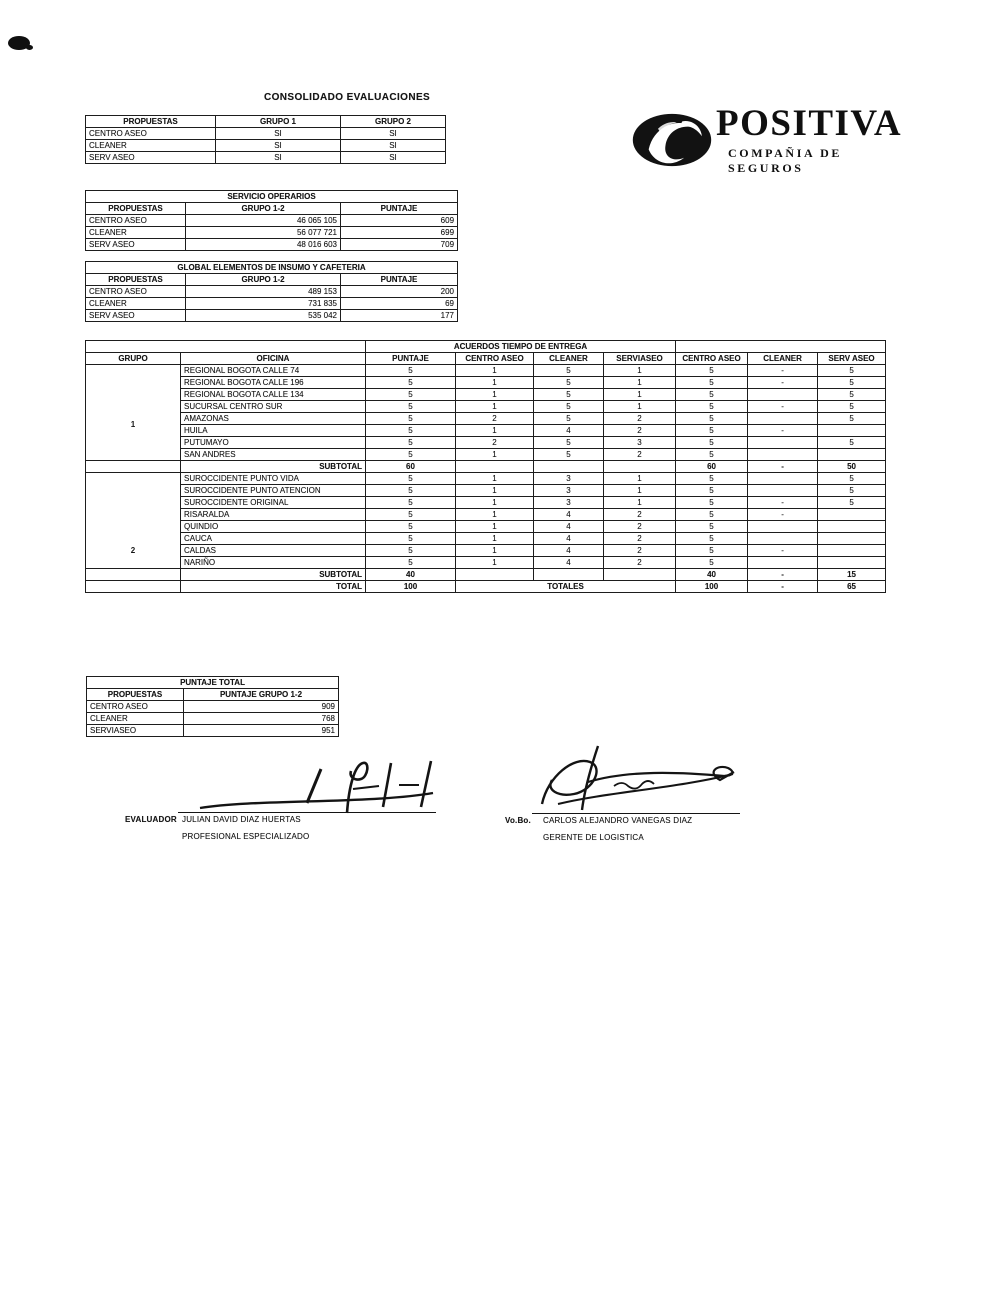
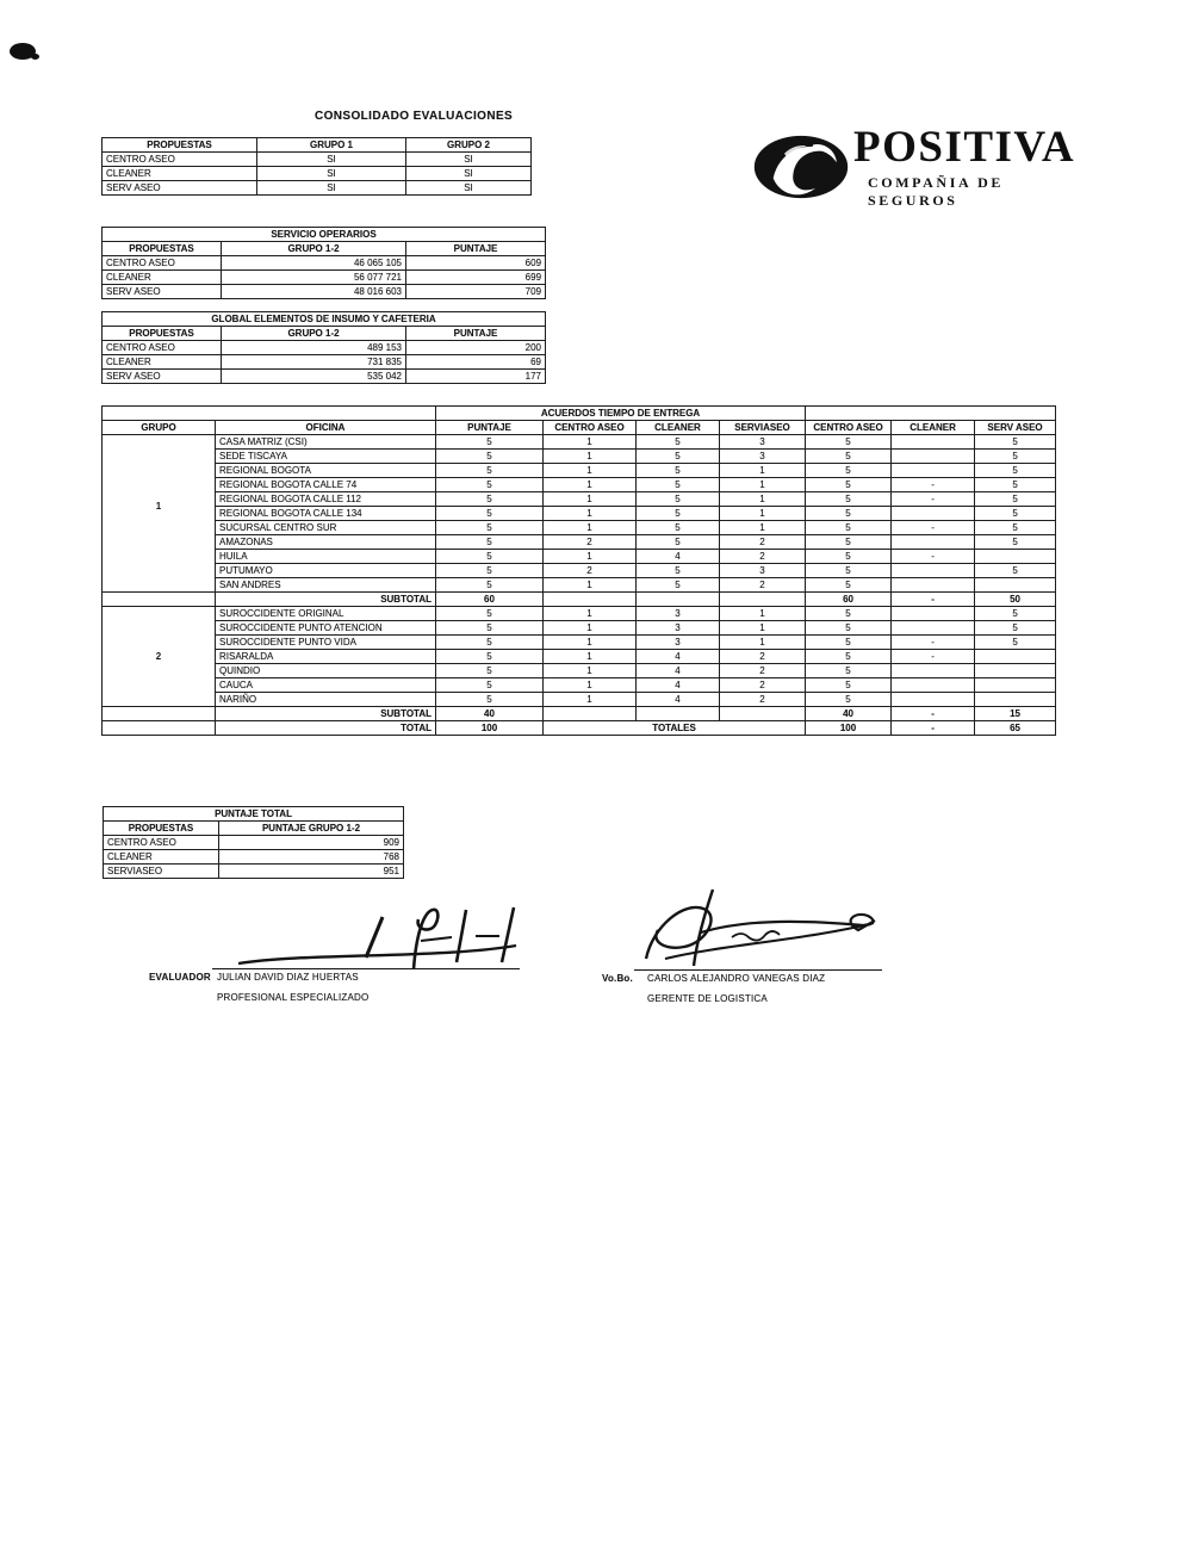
  CONSOLIDADO EVALUACIONES
  POSITIVA
  COMPAÑIA DE SEGUROS
  PROPUESTAS	GRUPO 1	GRUPO 2
  CENTRO ASEO	SI	SI
  CLEANER	SI	SI
  SERV ASEO	SI	SI
  SERVICIO OPERARIOS
  PROPUESTAS	GRUPO 1-2	PUNTAJE
  CENTRO ASEO	46 065 105	609
  CLEANER	56 077 721	699
  SERV ASEO	48 016 603	709
  GLOBAL ELEMENTOS DE INSUMO Y CAFETERIA
  PROPUESTAS	GRUPO 1-2	PUNTAJE
  CENTRO ASEO	489 153	200
  CLEANER	731 835	69
  SERV ASEO	535 042	177
  	ACUERDOS TIEMPO DE ENTREGA
  GRUPO	OFICINA	PUNTAJE	CENTRO ASEO	CLEANER	SERVIASEO	CENTRO ASEO	CLEANER	SERV ASEO
+ 	CASA MATRIZ (CSI)	5	1	5	3	5		5
+ 	SEDE TISCAYA	5	1	5	3	5		5
+ 	REGIONAL BOGOTA	5	1	5	1	5		5
  	REGIONAL BOGOTA CALLE 74	5	1	5	1	5	-	5
- 	REGIONAL BOGOTA CALLE 196	5	1	5	1	5	-	5
+ 	REGIONAL BOGOTA CALLE 112	5	1	5	1	5	-	5
  	REGIONAL BOGOTA CALLE 134	5	1	5	1	5		5
  	SUCURSAL CENTRO SUR	5	1	5	1	5	-	5
  	AMAZONAS	5	2	5	2	5		5
  	HUILA	5	1	4	2	5	-
  	PUTUMAYO	5	2	5	3	5		5
  	SAN ANDRES	5	1	5	2	5
  	SUBTOTAL	60				60	-	50
- 	SUROCCIDENTE PUNTO VIDA	5	1	3	1	5		5
+ 	SUROCCIDENTE ORIGINAL	5	1	3	1	5		5
  	SUROCCIDENTE PUNTO ATENCION	5	1	3	1	5		5
- 	SUROCCIDENTE ORIGINAL	5	1	3	1	5	-	5
+ 	SUROCCIDENTE PUNTO VIDA	5	1	3	1	5	-	5
  	RISARALDA	5	1	4	2	5	-
  	QUINDIO	5	1	4	2	5
  	CAUCA	5	1	4	2	5
- 	CALDAS	5	1	4	2	5	-
  	NARIÑO	5	1	4	2	5
  	SUBTOTAL	40				40	-	15
  	TOTAL	100	TOTALES	100	-	65
  1
  2
  PUNTAJE TOTAL
  PROPUESTAS	PUNTAJE GRUPO 1-2
  CENTRO ASEO	909
  CLEANER	768
  SERVIASEO	951
  EVALUADOR
  JULIAN DAVID DIAZ HUERTAS
  PROFESIONAL ESPECIALIZADO
  Vo.Bo.
  CARLOS ALEJANDRO VANEGAS DIAZ
  GERENTE DE LOGISTICA
